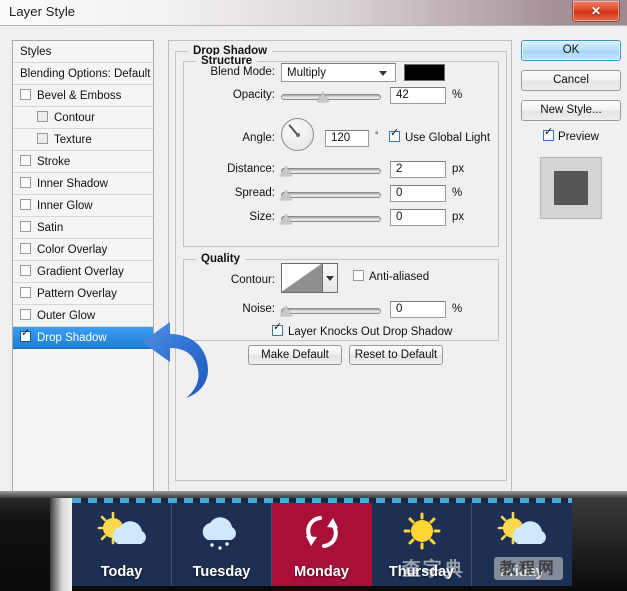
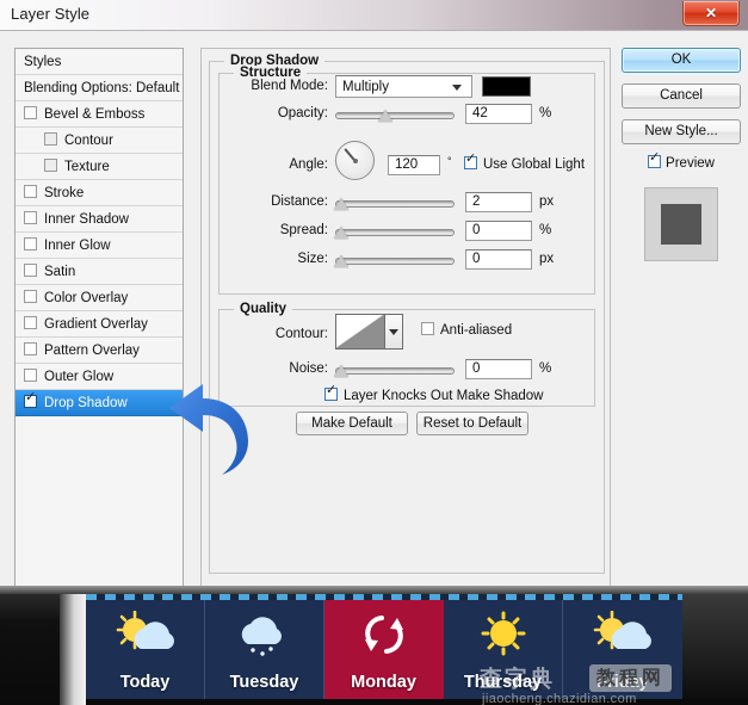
  Layer Style
  ✕
  Styles
  Blending Options: Default
  Bevel & Emboss
  Contour
  Texture
  Stroke
  Inner Shadow
  Inner Glow
  Satin
  Color Overlay
  Gradient Overlay
  Pattern Overlay
  Outer Glow
  Drop Shadow
  OK
  Cancel
  New Style...
  Preview
  Drop Shadow
  Structure
  Blend Mode:
  Multiply
  Opacity:
  42
  %
  Angle:
  120
  °
  Use Global Light
  Distance:
  2
  px
  Spread:
  0
  %
  Size:
  0
  px
  Quality
  Contour:
  Anti-aliased
  Noise:
  0
  %
- Layer Knocks Out Drop Shadow
+ Layer Knocks Out Make Shadow
  Make Default
  Reset to Default
  Today
  Tuesday
  Monday
  Thursday
  Friday
  查字典
  教程网
+ jiaocheng.chazidian.com
